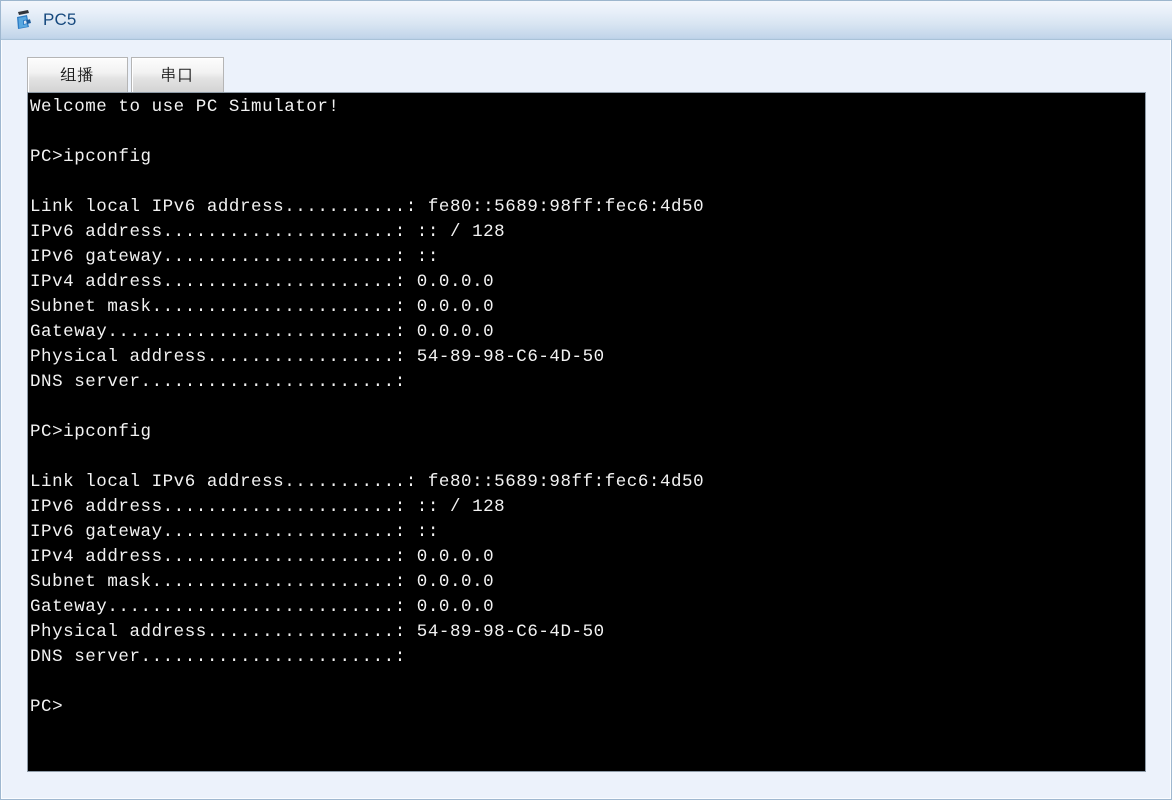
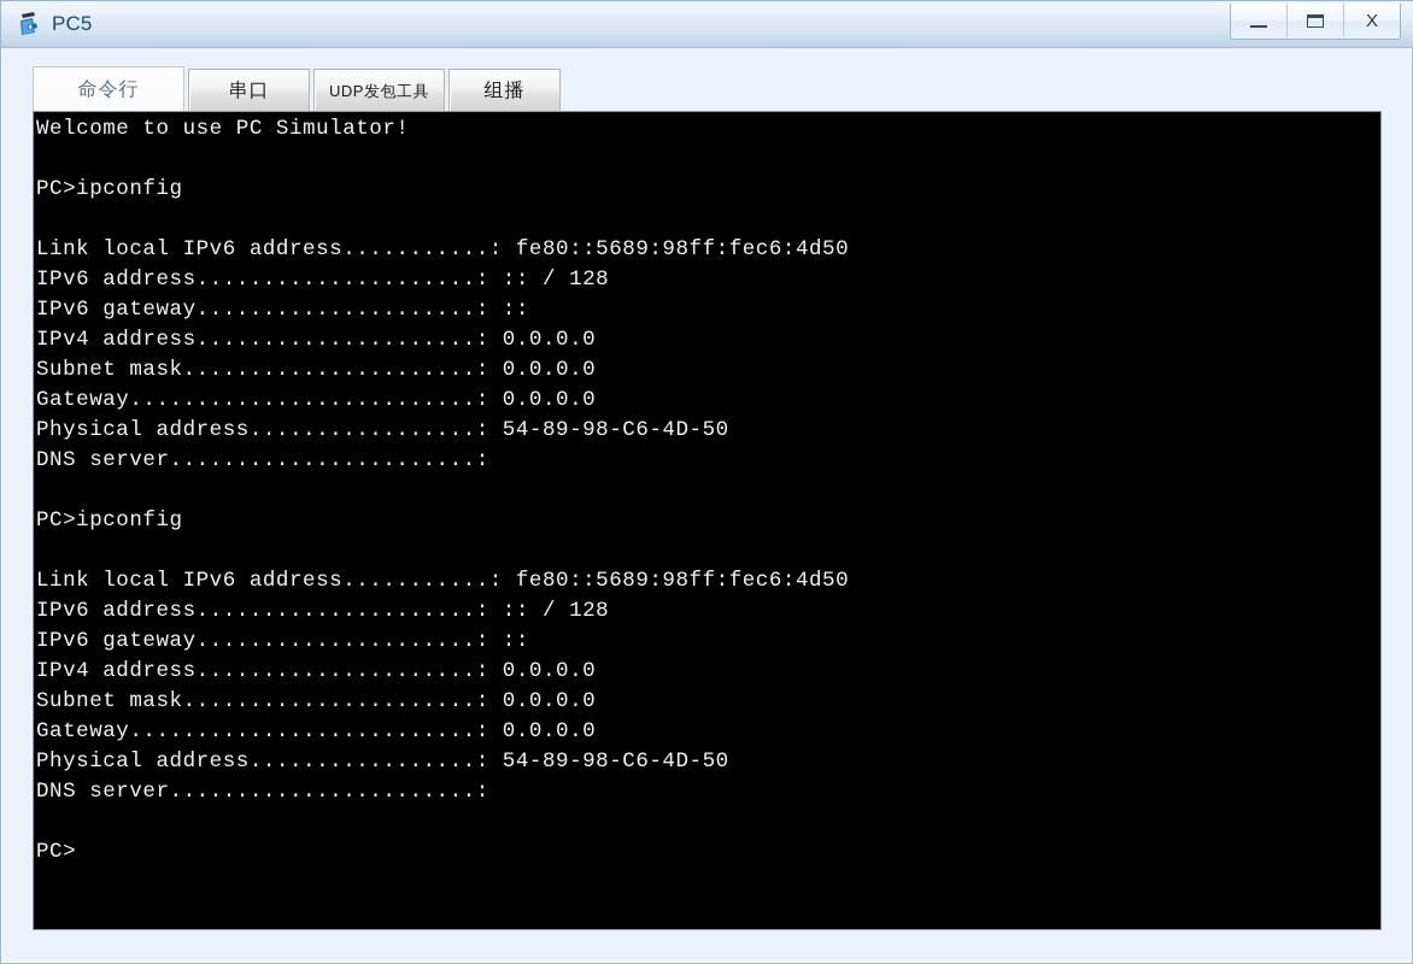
  PC5
+ X
+ 命令行
- 组播
+ 串口
+ UDP发包工具
- 串口
+ 组播
  Welcome to use PC Simulator!
  PC>ipconfig
  Link local IPv6 address...........: fe80::5689:98ff:fec6:4d50
  IPv6 address.....................: :: / 128
  IPv6 gateway.....................: ::
  IPv4 address.....................: 0.0.0.0
  Subnet mask......................: 0.0.0.0
  Gateway..........................: 0.0.0.0
  Physical address.................: 54-89-98-C6-4D-50
  DNS server.......................:
  PC>ipconfig
  Link local IPv6 address...........: fe80::5689:98ff:fec6:4d50
  IPv6 address.....................: :: / 128
  IPv6 gateway.....................: ::
  IPv4 address.....................: 0.0.0.0
  Subnet mask......................: 0.0.0.0
  Gateway..........................: 0.0.0.0
  Physical address.................: 54-89-98-C6-4D-50
  DNS server.......................:
  PC>
